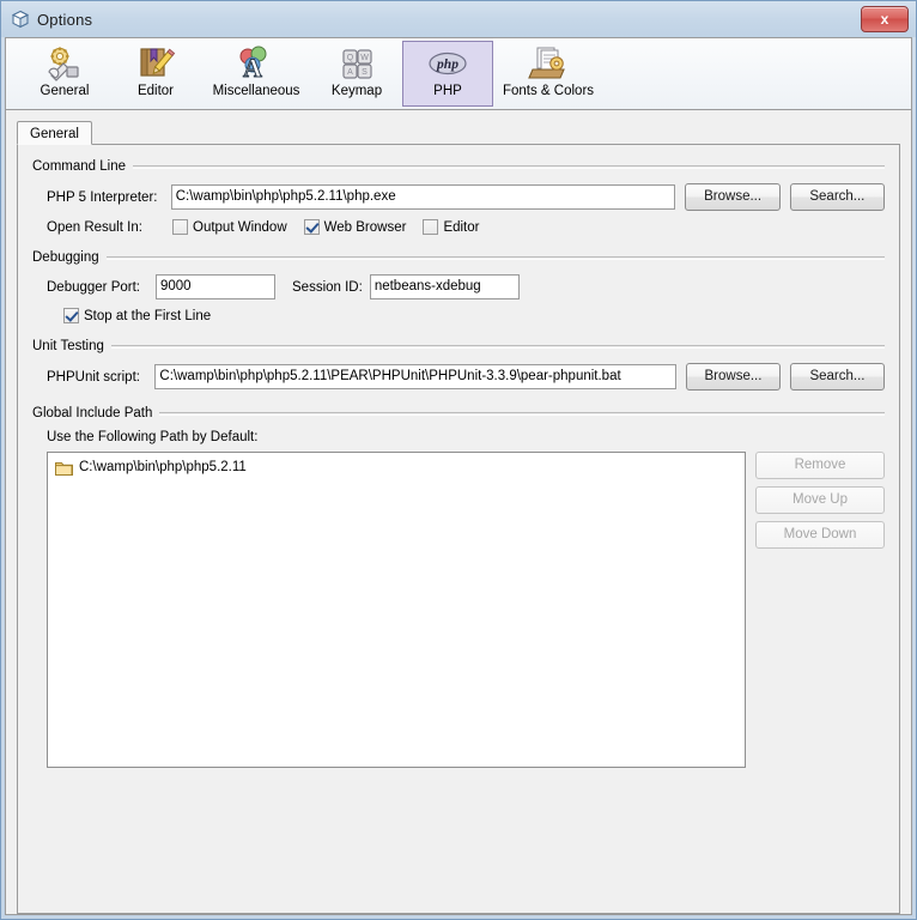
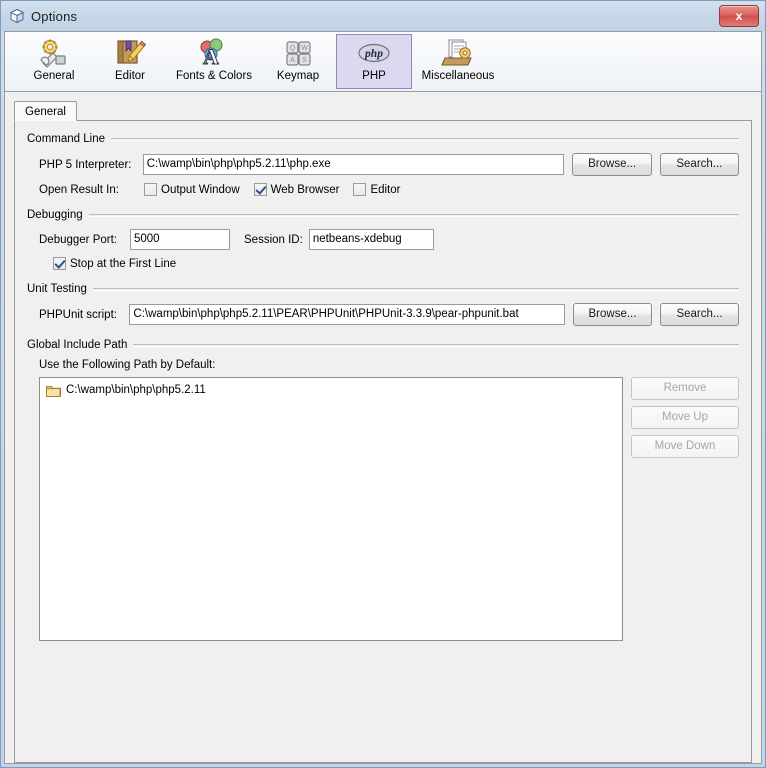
  Options
  x
  General
  Editor
  A
- Miscellaneous
+ Fonts & Colors
  Keymap
  php
  PHP
- Fonts & Colors
+ Miscellaneous
  General
  Command Line
  PHP 5 Interpreter:
  C:\wamp\bin\php\php5.2.11\php.exe
  Browse...
  Search...
  Open Result In:
  Output Window
  Web Browser
  Editor
  Debugging
  Debugger Port:
- 9000
+ 5000
  Session ID:
  netbeans-xdebug
  Stop at the First Line
  Unit Testing
  PHPUnit script:
  C:\wamp\bin\php\php5.2.11\PEAR\PHPUnit\PHPUnit-3.3.9\pear-phpunit.bat
  Browse...
  Search...
  Global Include Path
  Use the Following Path by Default:
  C:\wamp\bin\php\php5.2.11
  Remove
  Move Up
  Move Down
